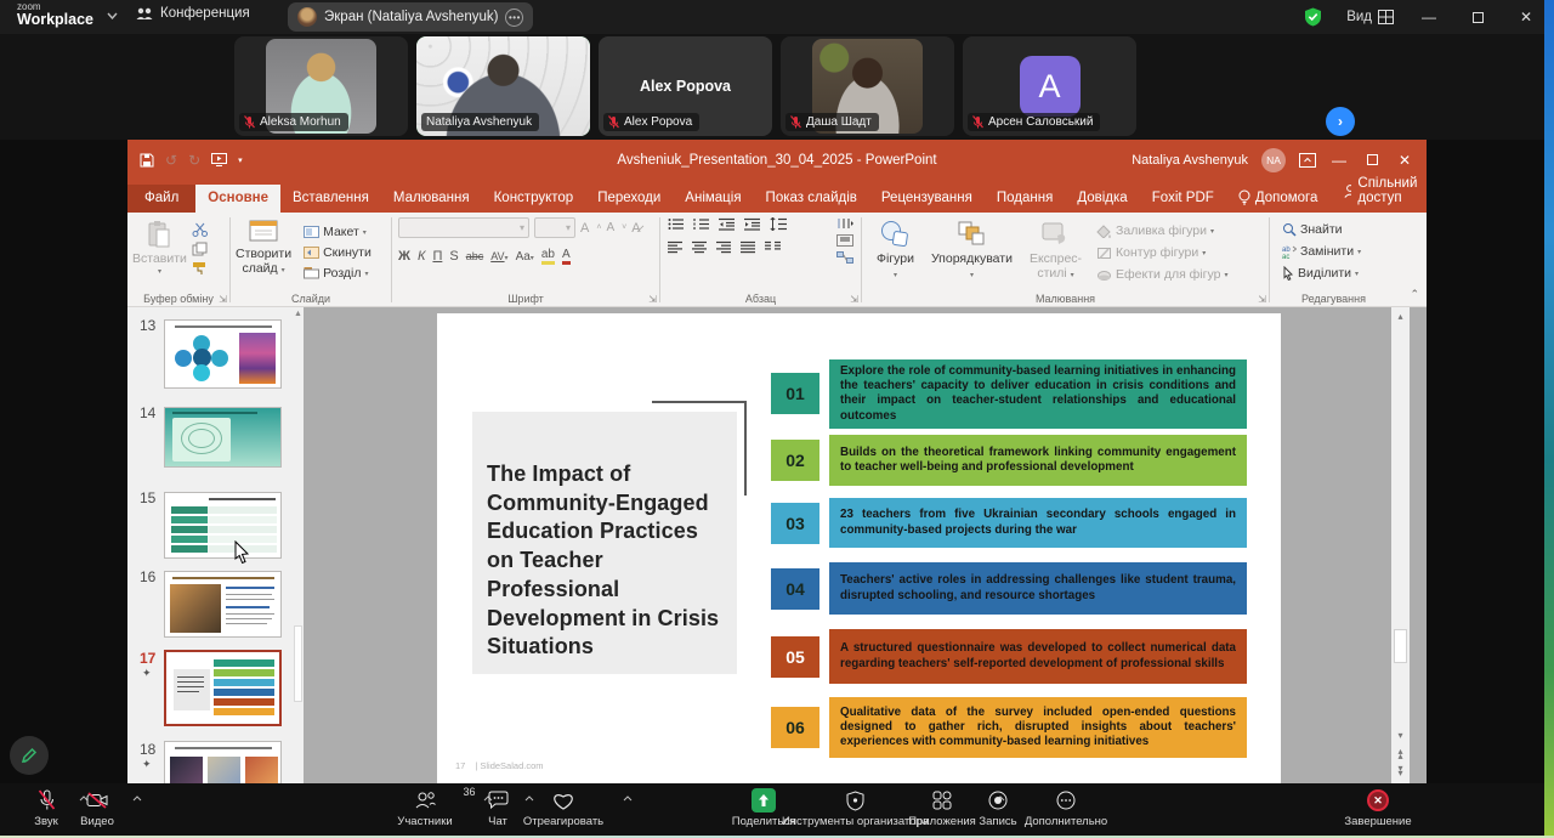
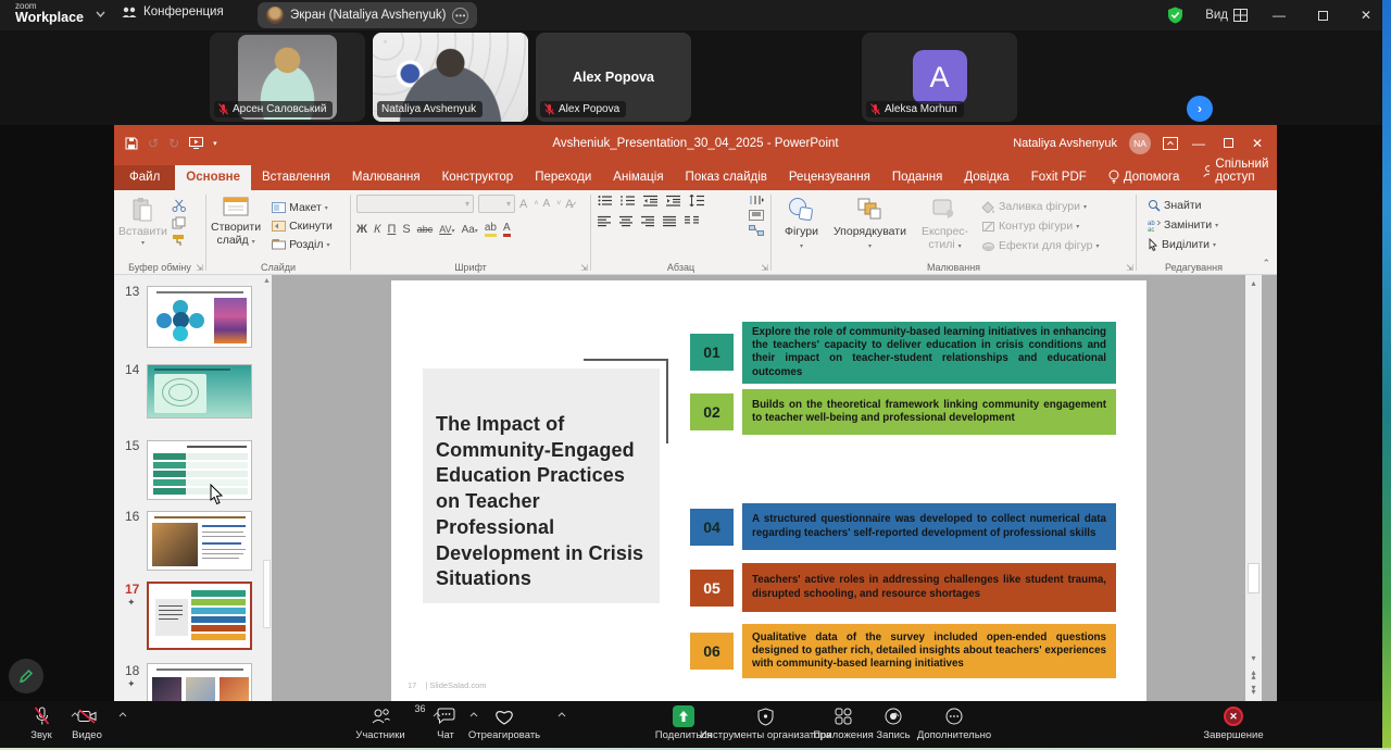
  zoom
  Workplace
  Конференция
  Экран (Nataliya Avshenyuk)
  •••
  Вид
  —
  ✕
- Aleksa Morhun
+ Арсен Саловський
  Nataliya Avshenyuk
  Alex Popova
  Alex Popova
- Даша Шадт
  A
- Арсен Саловський
+ Aleksa Morhun
  ›
  ↺
  ↻
  Avsheniuk_Presentation_30_04_2025 - PowerPoint
  Nataliya Avshenyuk
  NA
  —
  ✕
  Файл
  Основне
  Вставлення
  Малювання
  Конструктор
  Переходи
  Анімація
  Показ слайдів
  Рецензування
  Подання
  Довідка
  Foxit PDF
  Допомога
  Спільний доступ
  Вставити
  Буфер обміну
  ⇲
  Створити
  слайд
  Макет
  Скинути
  Розділ
  Слайди
  ▾
  ▾
  A
  A
  A̷
  Ж
  К
  П
  S
  abc
  ab
  A
  Шрифт
  ⇲
  Абзац
  ⇲
  Фігури
  Упорядкувати
  Експрес-
  стилі
  Заливка фігури
  Контур фігури
  Ефекти для фігур
  Малювання
  ⇲
  Знайти
  Замінити
  Виділити
  Редагування
  ⌃
  13
  14
  15
  16
  17
  ✦
  18
  ✦
  The Impact of Community-Engaged Education Practices on Teacher Professional Development in Crisis Situations
  01
  Explore the role of community-based learning initiatives in enhancing the teachers' capacity to deliver education in crisis conditions and their impact on teacher-student relationships and educational outcomes
  02
  Builds on the theoretical framework linking community engagement to teacher well-being and professional development
- 03
- 23 teachers from five Ukrainian secondary schools engaged in community-based projects during the war
  04
- Teachers' active roles in addressing challenges like student trauma, disrupted schooling, and resource shortages
+ A structured questionnaire was developed to collect numerical data regarding teachers' self-reported development of professional skills
  05
- A structured questionnaire was developed to collect numerical data regarding teachers' self-reported development of professional skills
+ Teachers' active roles in addressing challenges like student trauma, disrupted schooling, and resource shortages
  06
- Qualitative data of the survey included open-ended questions designed to gather rich, disrupted insights about teachers' experiences with community-based learning initiatives
+ Qualitative data of the survey included open-ended questions designed to gather rich, detailed insights about teachers' experiences with community-based learning initiatives
  17
  | SlideSalad.com
  ▴
  ▾
  ▴
  ▴
  ▾
  ▾
  Звук
  Видео
  36
  Участники
  Чат
  Отреагировать
  Поделиться
  Инструменты организатора
  Приложения
  Запись
  Дополнительно
  ✕
  Завершение
